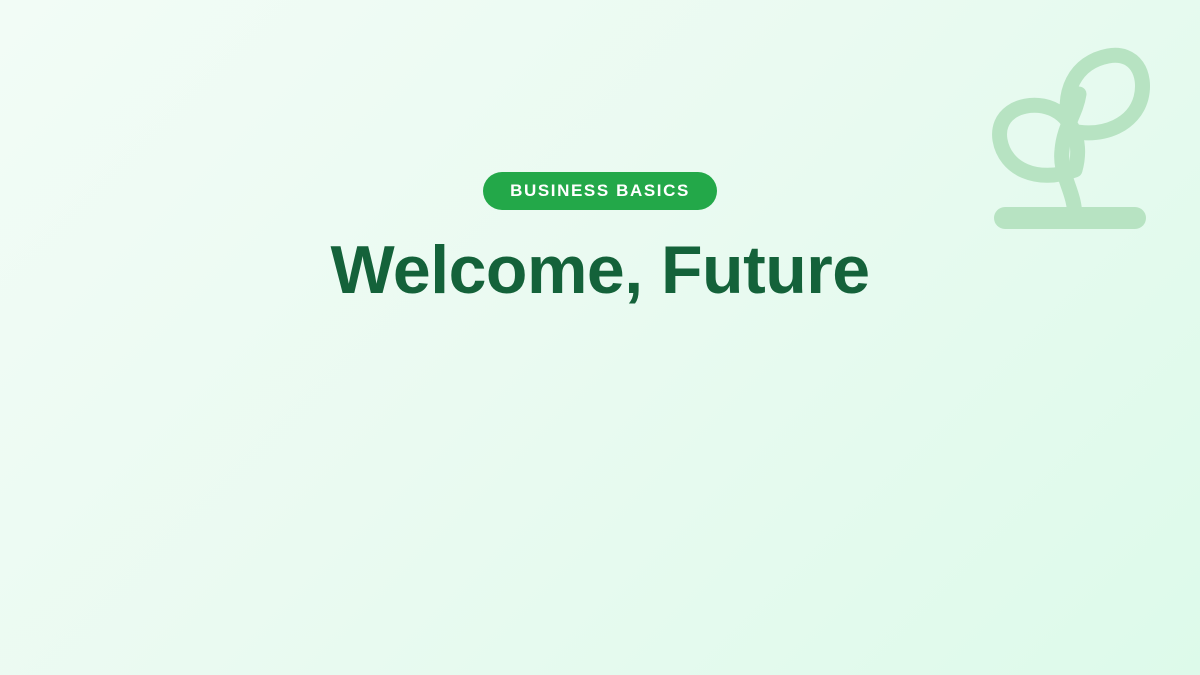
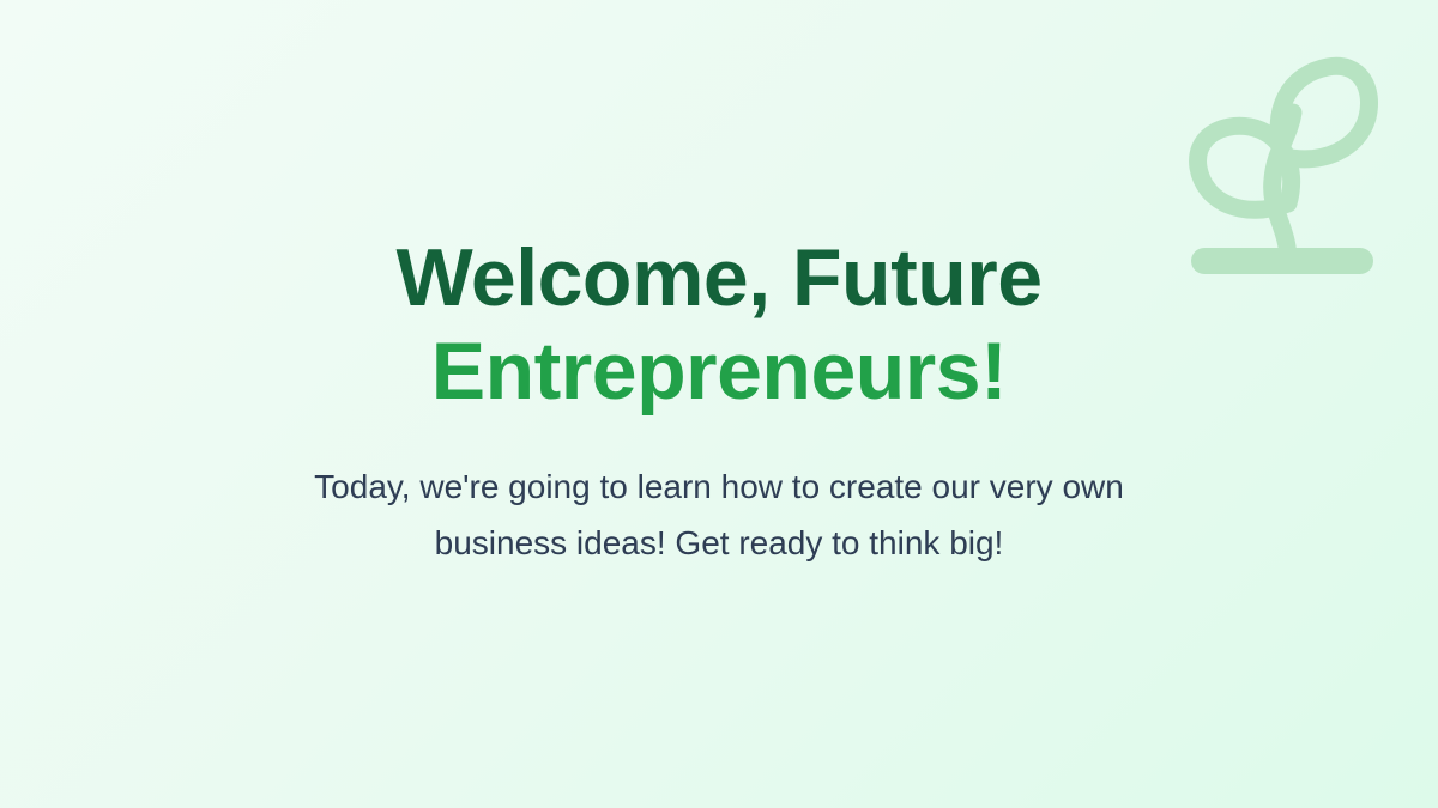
- BUSINESS BASICS
  Welcome, Future
+ Entrepreneurs!
+ Today, we're going to learn how to create our very own
+ business ideas! Get ready to think big!
